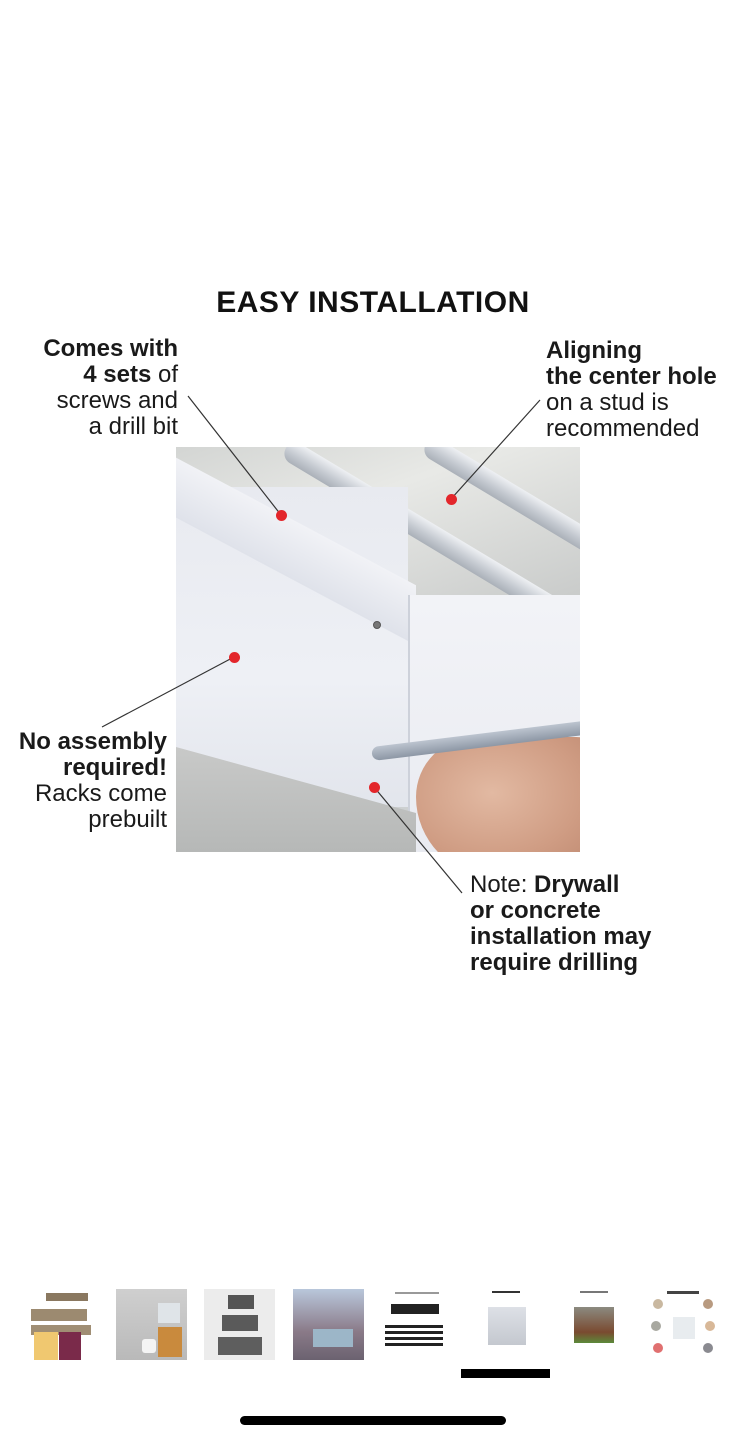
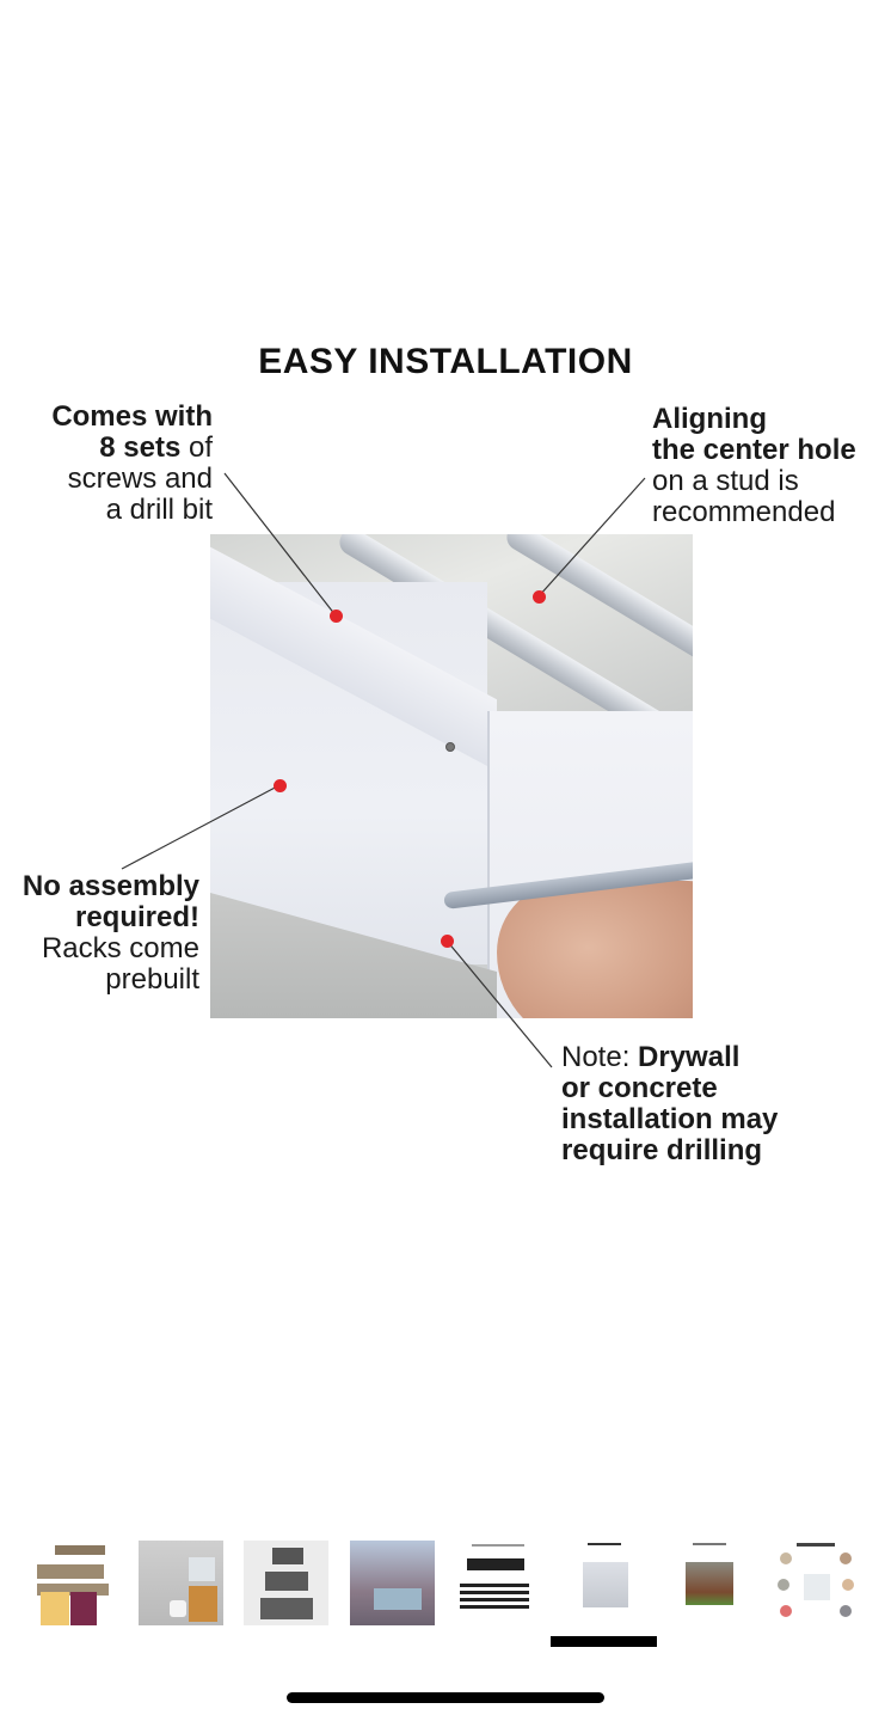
  EASY INSTALLATION
  Comes with
- 4 sets of
+ 8 sets of
  screws and
  a drill bit
  Aligning
  the center hole
  on a stud is
  recommended
  No assembly
  required!
  Racks come
  prebuilt
  Note: Drywall
  or concrete
  installation may
  require drilling
